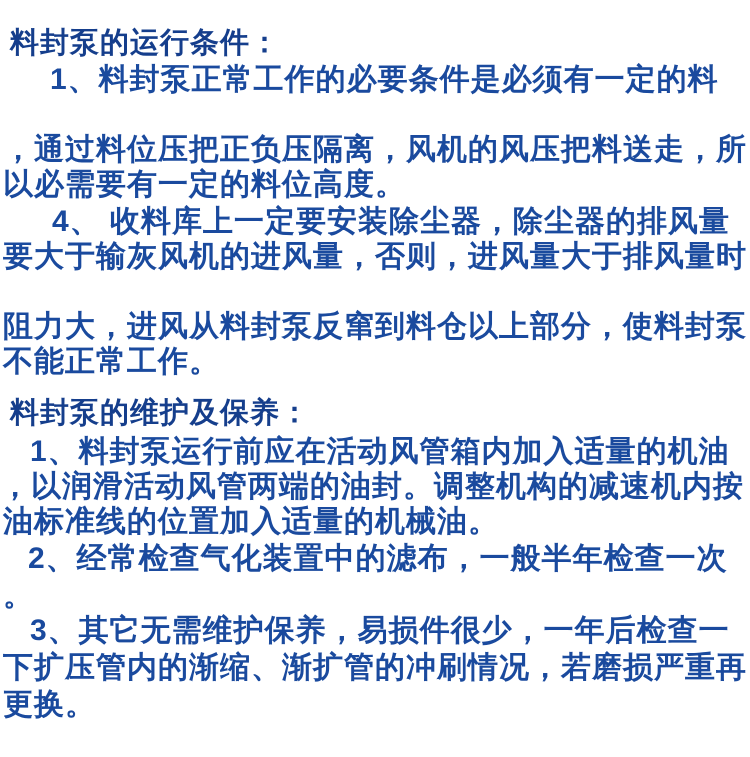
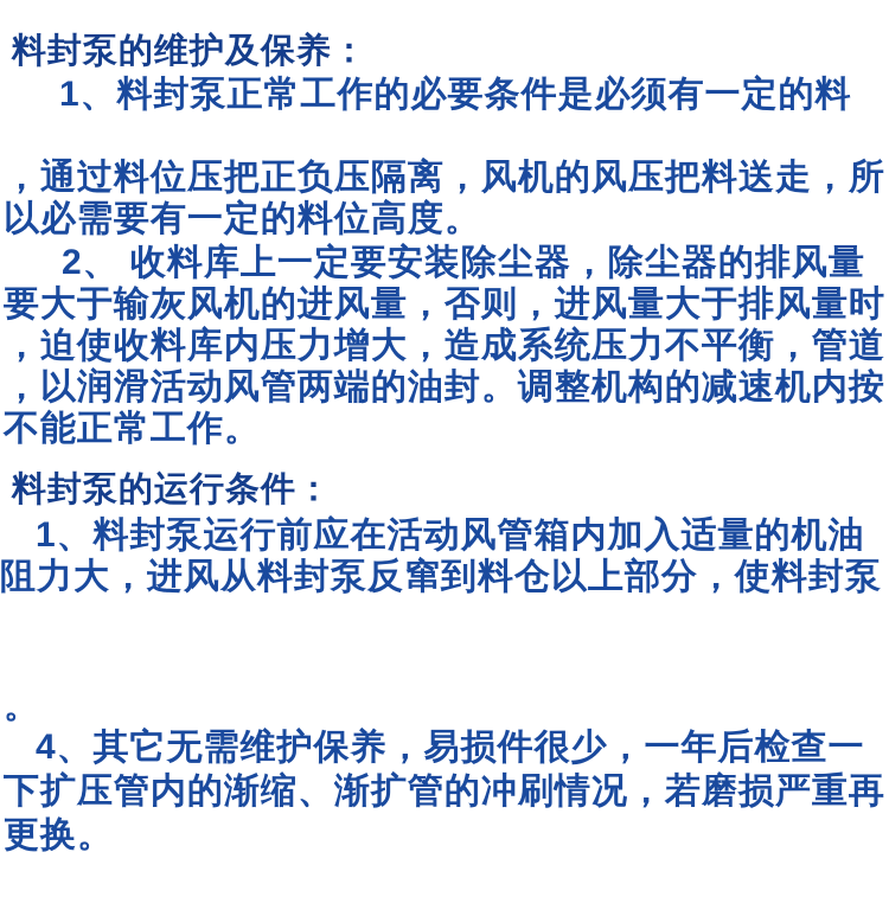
- 料封泵的运行条件：
+ 料封泵的维护及保养：
  1、料封泵正常工作的必要条件是必须有一定的料
  ，通过料位压把正负压隔离，风机的风压把料送走，所
  以必需要有一定的料位高度。
- 4、 收料库上一定要安装除尘器，除尘器的排风量
+ 2、 收料库上一定要安装除尘器，除尘器的排风量
  要大于输灰风机的进风量，否则，进风量大于排风量时
+ ，迫使收料库内压力增大，造成系统压力不平衡，管道
- 阻力大，进风从料封泵反窜到料仓以上部分，使料封泵
+ ，以润滑活动风管两端的油封。调整机构的减速机内按
  不能正常工作。
- 料封泵的维护及保养：
+ 料封泵的运行条件：
  1、料封泵运行前应在活动风管箱内加入适量的机油
- ，以润滑活动风管两端的油封。调整机构的减速机内按
+ 阻力大，进风从料封泵反窜到料仓以上部分，使料封泵
- 油标准线的位置加入适量的机械油。
- 2、经常检查气化装置中的滤布，一般半年检查一次
  。
- 3、其它无需维护保养，易损件很少，一年后检查一
+ 4、其它无需维护保养，易损件很少，一年后检查一
  下扩压管内的渐缩、渐扩管的冲刷情况，若磨损严重再
  更换。
